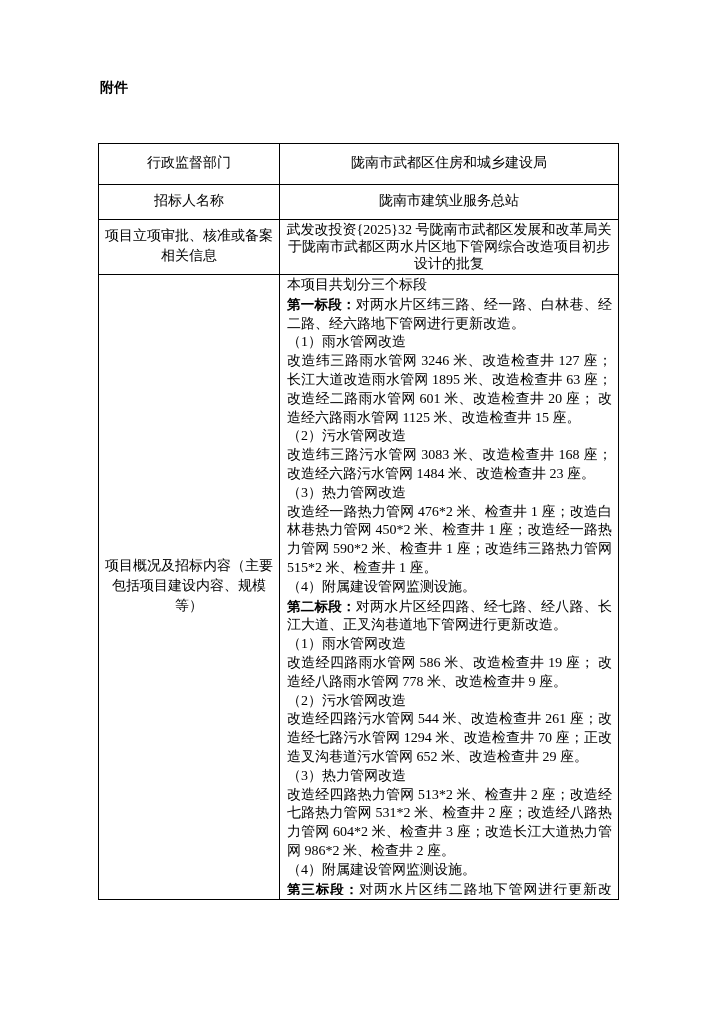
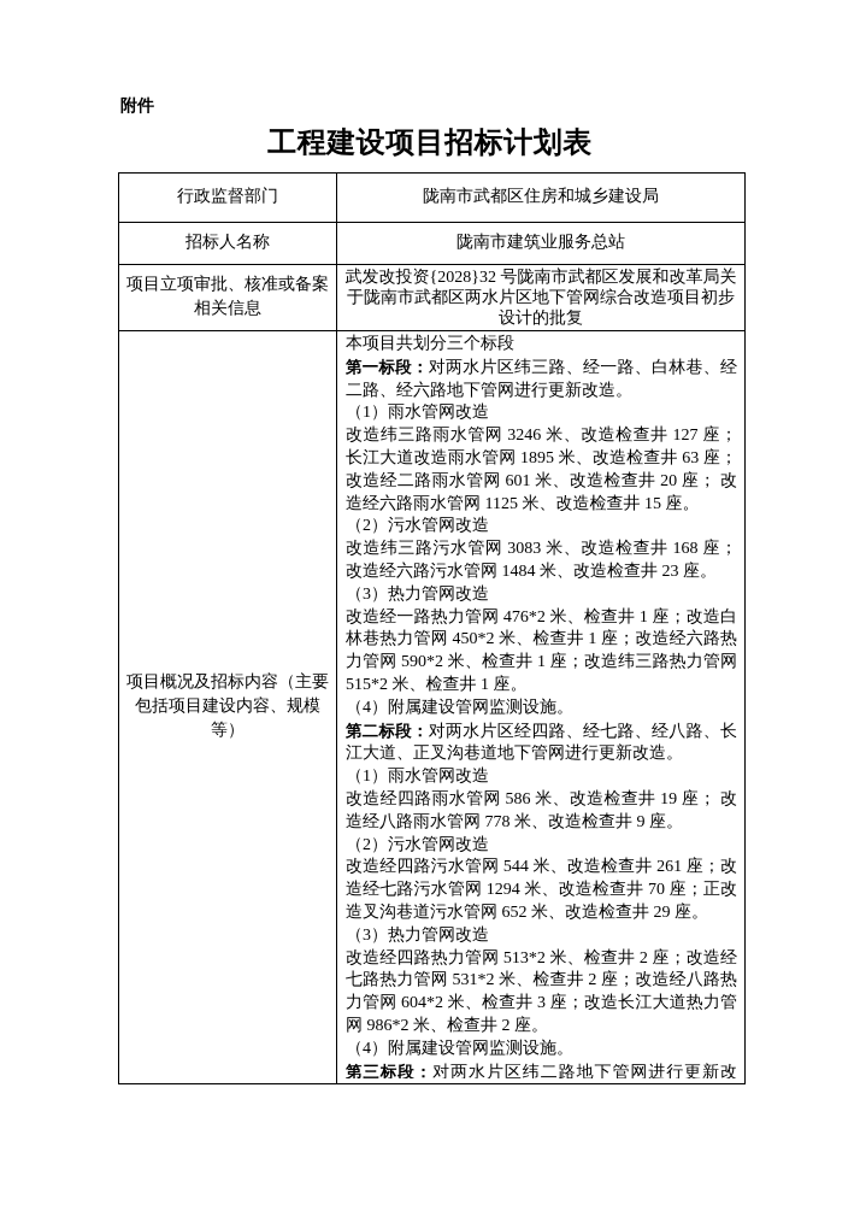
  附件
+ 工程建设项目招标计划表
  行政监督部门	陇南市武都区住房和城乡建设局
  招标人名称	陇南市建筑业服务总站
- 项目立项审批、核准或备案相关信息	武发改投资{2025}32 号陇南市武都区发展和改革局关于陇南市武都区两水片区地下管网综合改造项目初步设计的批复
+ 项目立项审批、核准或备案相关信息	武发改投资{2028}32 号陇南市武都区发展和改革局关于陇南市武都区两水片区地下管网综合改造项目初步设计的批复
- 项目概况及招标内容（主要包括项目建设内容、规模等）	本项目共划分三个标段第一标段：对两水片区纬三路、经一路、白林巷、经二路、经六路地下管网进行更新改造。（1）雨水管网改造改造纬三路雨水管网 3246 米、改造检查井 127 座；长江大道改造雨水管网 1895 米、改造检查井 63 座；改造经二路雨水管网 601 米、改造检查井 20 座； 改造经六路雨水管网 1125 米、改造检查井 15 座。（2）污水管网改造改造纬三路污水管网 3083 米、改造检查井 168 座；改造经六路污水管网 1484 米、改造检查井 23 座。（3）热力管网改造改造经一路热力管网 476*2 米、检查井 1 座；改造白林巷热力管网 450*2 米、检查井 1 座；改造经一路热力管网 590*2 米、检查井 1 座；改造纬三路热力管网 515*2 米、检查井 1 座。（4）附属建设管网监测设施。第二标段：对两水片区经四路、经七路、经八路、长江大道、正叉沟巷道地下管网进行更新改造。（1）雨水管网改造改造经四路雨水管网 586 米、改造检查井 19 座； 改造经八路雨水管网 778 米、改造检查井 9 座。（2）污水管网改造改造经四路污水管网 544 米、改造检查井 261 座；改造经七路污水管网 1294 米、改造检查井 70 座；正改造叉沟巷道污水管网 652 米、改造检查井 29 座。（3）热力管网改造改造经四路热力管网 513*2 米、检查井 2 座；改造经七路热力管网 531*2 米、检查井 2 座；改造经八路热力管网 604*2 米、检查井 3 座；改造长江大道热力管网 986*2 米、检查井 2 座。（4）附属建设管网监测设施。第三标段：对两水片区纬二路地下管网进行更新改
+ 项目概况及招标内容（主要包括项目建设内容、规模等）	本项目共划分三个标段第一标段：对两水片区纬三路、经一路、白林巷、经二路、经六路地下管网进行更新改造。（1）雨水管网改造改造纬三路雨水管网 3246 米、改造检查井 127 座；长江大道改造雨水管网 1895 米、改造检查井 63 座；改造经二路雨水管网 601 米、改造检查井 20 座； 改造经六路雨水管网 1125 米、改造检查井 15 座。（2）污水管网改造改造纬三路污水管网 3083 米、改造检查井 168 座；改造经六路污水管网 1484 米、改造检查井 23 座。（3）热力管网改造改造经一路热力管网 476*2 米、检查井 1 座；改造白林巷热力管网 450*2 米、检查井 1 座；改造经六路热力管网 590*2 米、检查井 1 座；改造纬三路热力管网 515*2 米、检查井 1 座。（4）附属建设管网监测设施。第二标段：对两水片区经四路、经七路、经八路、长江大道、正叉沟巷道地下管网进行更新改造。（1）雨水管网改造改造经四路雨水管网 586 米、改造检查井 19 座； 改造经八路雨水管网 778 米、改造检查井 9 座。（2）污水管网改造改造经四路污水管网 544 米、改造检查井 261 座；改造经七路污水管网 1294 米、改造检查井 70 座；正改造叉沟巷道污水管网 652 米、改造检查井 29 座。（3）热力管网改造改造经四路热力管网 513*2 米、检查井 2 座；改造经七路热力管网 531*2 米、检查井 2 座；改造经八路热力管网 604*2 米、检查井 3 座；改造长江大道热力管网 986*2 米、检查井 2 座。（4）附属建设管网监测设施。第三标段：对两水片区纬二路地下管网进行更新改
